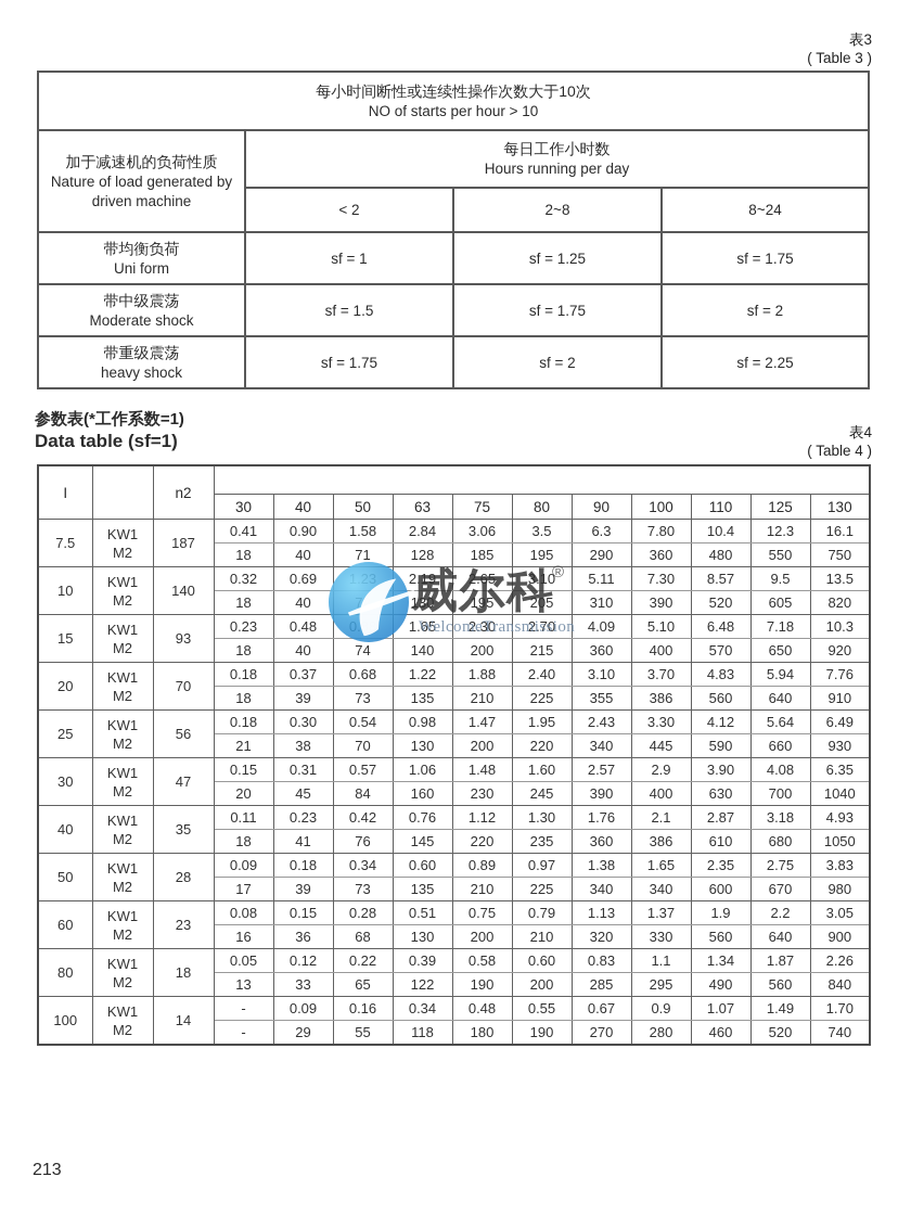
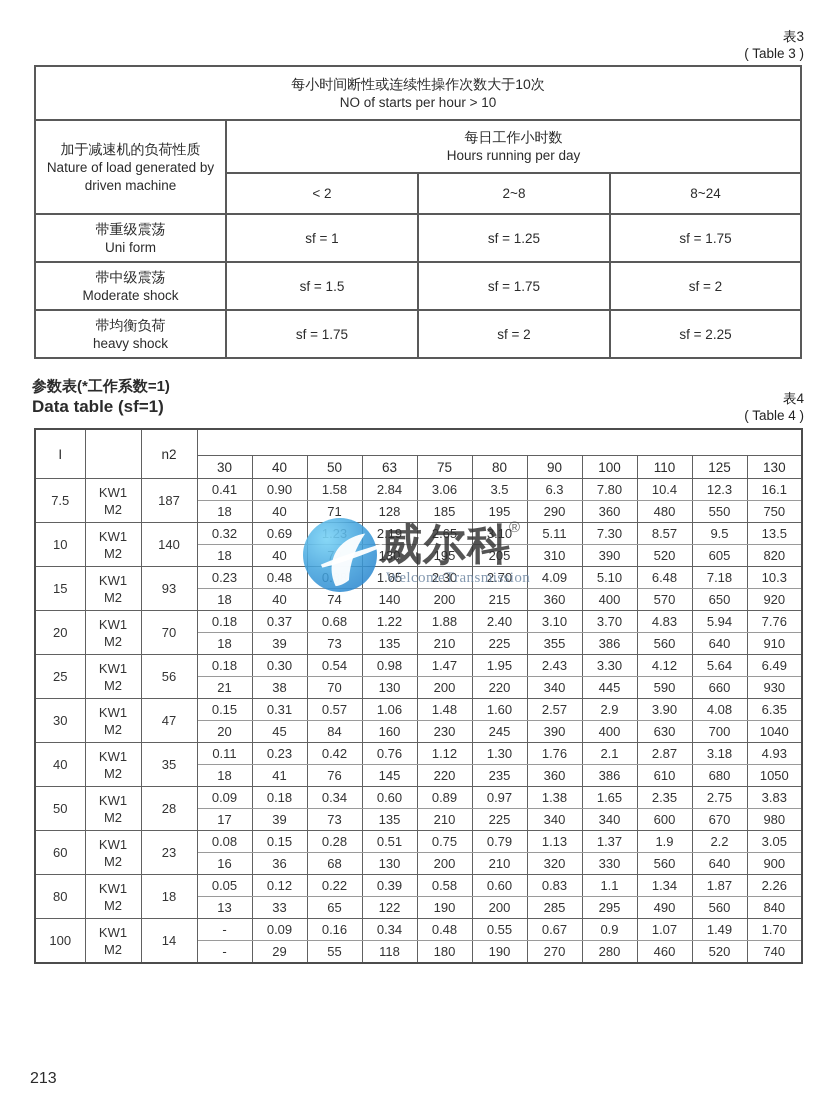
  表3
  ( Table 3 )
  每小时间断性或连续性操作次数大于10次 NO of starts per hour > 10
  加于减速机的负荷性质 Nature of load generated by driven machine	每日工作小时数 Hours running per day
  < 2	2~8	8~24
- 带均衡负荷 Uni form	sf = 1	sf = 1.25	sf = 1.75
+ 带重级震荡 Uni form	sf = 1	sf = 1.25	sf = 1.75
  带中级震荡 Moderate shock	sf = 1.5	sf = 1.75	sf = 2
- 带重级震荡 heavy shock	sf = 1.75	sf = 2	sf = 2.25
+ 带均衡负荷 heavy shock	sf = 1.75	sf = 2	sf = 2.25
  参数表(*工作系数=1)
  Data table (sf=1)
  表4
  ( Table 4 )
  I		n2
  30	40	50	63	75	80	90	100	110	125	130
  7.5	KW1M2	187	0.41	0.90	1.58	2.84	3.06	3.5	6.3	7.80	10.4	12.3	16.1
  18	40	71	128	185	195	290	360	480	550	750
  10	KW1M2	140	0.32	0.69		2.19	2.65	3.10	5.11	7.30	8.57	9.5	13.5
  18	40		130	195	205	310	390	520	605	820
  15	KW1M2	93	0.23	0.48		1.65	2.30	2.70	4.09	5.10	6.48	7.18	10.3
  18	40	74	140	200	215	360	400	570	650	920
  20	KW1M2	70	0.18	0.37	0.68	1.22	1.88	2.40	3.10	3.70	4.83	5.94	7.76
  18	39	73	135	210	225	355	386	560	640	910
  25	KW1M2	56	0.18	0.30	0.54	0.98	1.47	1.95	2.43	3.30	4.12	5.64	6.49
  21	38	70	130	200	220	340	445	590	660	930
  30	KW1M2	47	0.15	0.31	0.57	1.06	1.48	1.60	2.57	2.9	3.90	4.08	6.35
  20	45	84	160	230	245	390	400	630	700	1040
  40	KW1M2	35	0.11	0.23	0.42	0.76	1.12	1.30	1.76	2.1	2.87	3.18	4.93
  18	41	76	145	220	235	360	386	610	680	1050
  50	KW1M2	28	0.09	0.18	0.34	0.60	0.89	0.97	1.38	1.65	2.35	2.75	3.83
  17	39	73	135	210	225	340	340	600	670	980
  60	KW1M2	23	0.08	0.15	0.28	0.51	0.75	0.79	1.13	1.37	1.9	2.2	3.05
  16	36	68	130	200	210	320	330	560	640	900
  80	KW1M2	18	0.05	0.12	0.22	0.39	0.58	0.60	0.83	1.1	1.34	1.87	2.26
  13	33	65	122	190	200	285	295	490	560	840
  100	KW1M2	14	-	0.09	0.16	0.34	0.48	0.55	0.67	0.9	1.07	1.49	1.70
  -	29	55	118	180	190	270	280	460	520	740
  威尔科
  ®
  WelcomeTransmission
  213
